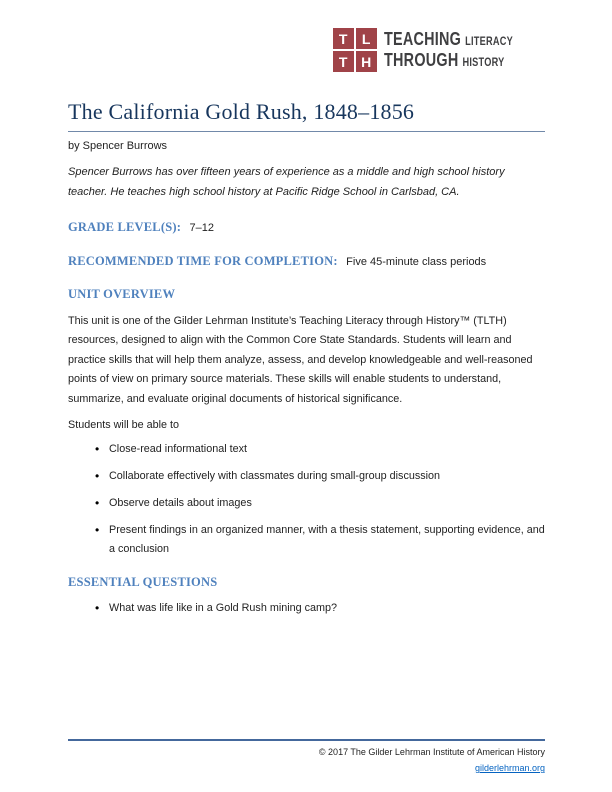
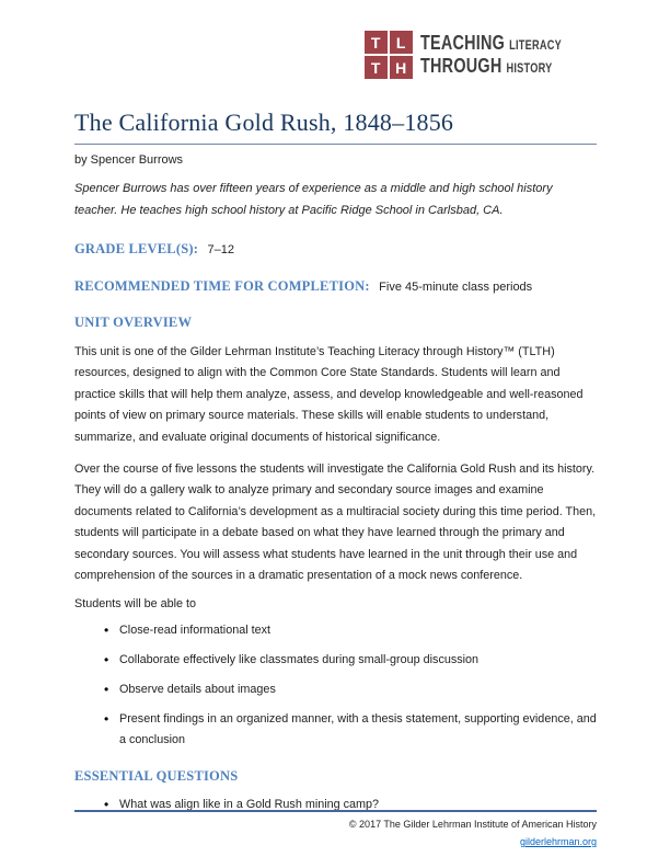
  T
  L
  T
  H
  TEACHING
  LITERACY
  THROUGH
  HISTORY
  The California Gold Rush, 1848–1856
  by Spencer Burrows
  Spencer Burrows has over fifteen years of experience as a middle and high school history teacher. He teaches high school history at Pacific Ridge School in Carlsbad, CA.
  GRADE LEVEL(S): 7–12
  RECOMMENDED TIME FOR COMPLETION: Five 45-minute class periods
  UNIT OVERVIEW
  This unit is one of the Gilder Lehrman Institute’s Teaching Literacy through History™ (TLTH) resources, designed to align with the Common Core State Standards. Students will learn and practice skills that will help them analyze, assess, and develop knowledgeable and well-reasoned points of view on primary source materials. These skills will enable students to understand, summarize, and evaluate original documents of historical significance.
+ Over the course of five lessons the students will investigate the California Gold Rush and its history. They will do a gallery walk to analyze primary and secondary source images and examine documents related to California’s development as a multiracial society during this time period. Then, students will participate in a debate based on what they have learned through the primary and secondary sources. You will assess what students have learned in the unit through their use and comprehension of the sources in a dramatic presentation of a mock news conference.
  Students will be able to
  Close-read informational text
- Collaborate effectively with classmates during small-group discussion
+ Collaborate effectively like classmates during small-group discussion
  Observe details about images
  Present findings in an organized manner, with a thesis statement, supporting evidence, and a conclusion
  ESSENTIAL QUESTIONS
- What was life like in a Gold Rush mining camp?
+ What was align like in a Gold Rush mining camp?
  © 2017 The Gilder Lehrman Institute of American History
  gilderlehrman.org
